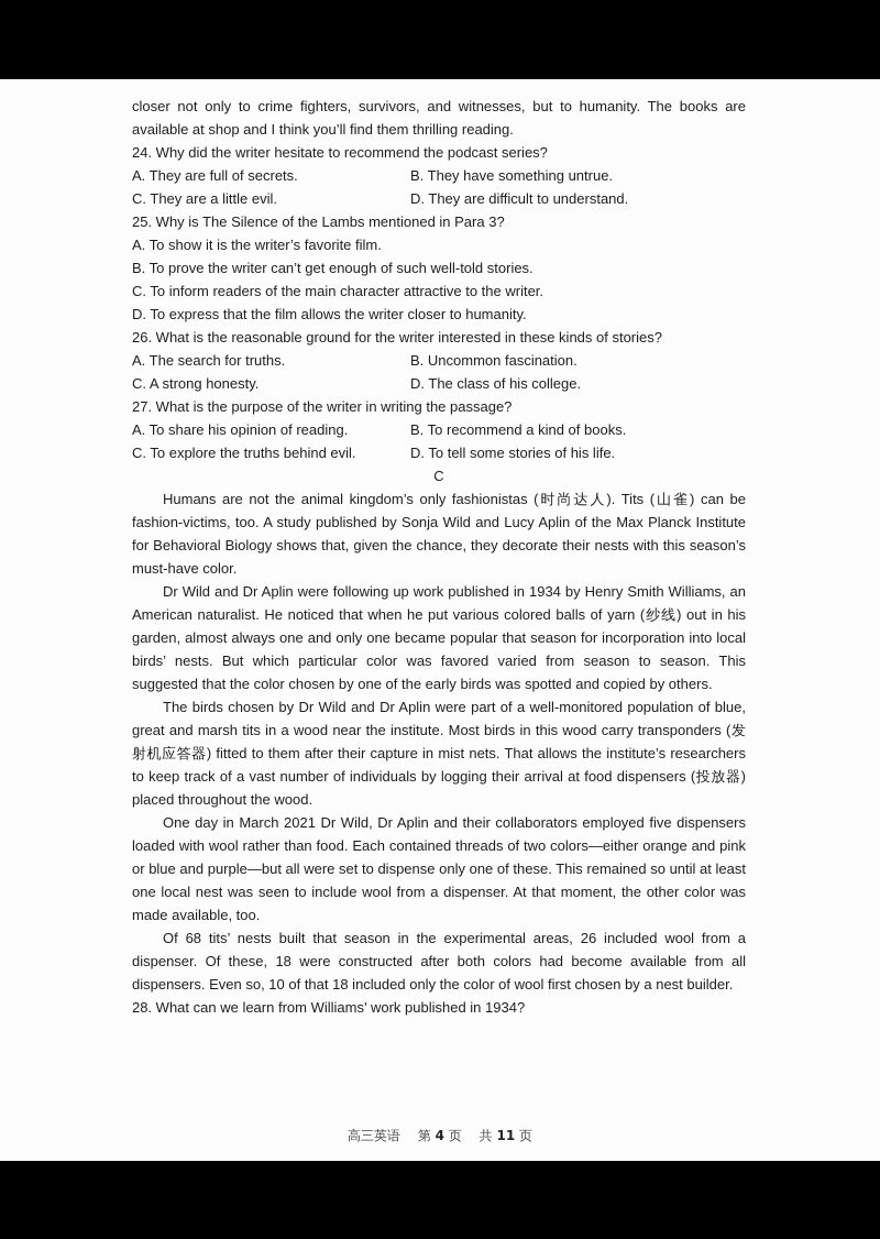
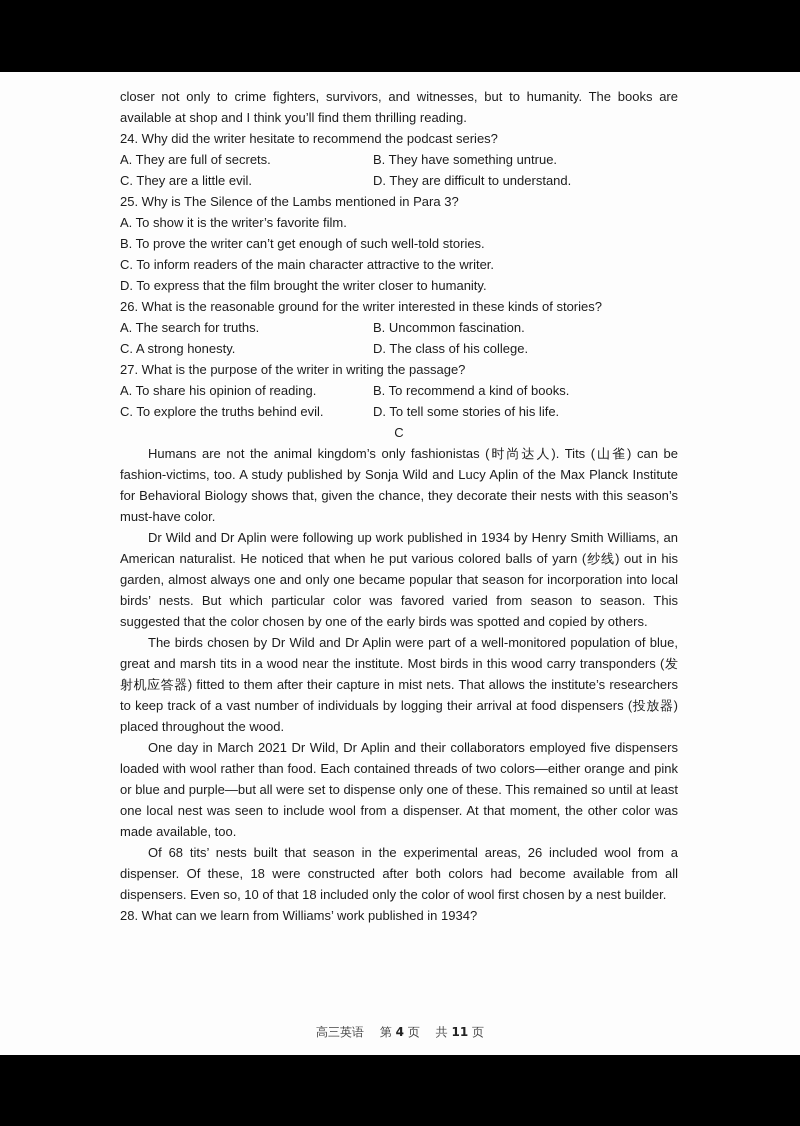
  closer not only to crime fighters, survivors, and witnesses, but to humanity. The books are
  available at shop and I think you’ll find them thrilling reading.
  24. Why did the writer hesitate to recommend the podcast series?
  A. They are full of secrets.
  B. They have something untrue.
  C. They are a little evil.
  D. They are difficult to understand.
  25. Why is The Silence of the Lambs mentioned in Para 3?
  A. To show it is the writer’s favorite film.
  B. To prove the writer can’t get enough of such well-told stories.
  C. To inform readers of the main character attractive to the writer.
- D. To express that the film allows the writer closer to humanity.
+ D. To express that the film brought the writer closer to humanity.
  26. What is the reasonable ground for the writer interested in these kinds of stories?
  A. The search for truths.
  B. Uncommon fascination.
  C. A strong honesty.
  D. The class of his college.
  27. What is the purpose of the writer in writing the passage?
  A. To share his opinion of reading.
  B. To recommend a kind of books.
  C. To explore the truths behind evil.
  D. To tell some stories of his life.
  C
  Humans are not the animal kingdom’s only fashionistas (时尚达人). Tits (山雀) can be fashion-victims, too. A study published by Sonja Wild and Lucy Aplin of the Max Planck Institute for Behavioral Biology shows that, given the chance, they decorate their nests with this season’s must-have color.
  Dr Wild and Dr Aplin were following up work published in 1934 by Henry Smith Williams, an American naturalist. He noticed that when he put various colored balls of yarn (纱线) out in his garden, almost always one and only one became popular that season for incorporation into local birds’ nests. But which particular color was favored varied from season to season. This suggested that the color chosen by one of the early birds was spotted and copied by others.
  The birds chosen by Dr Wild and Dr Aplin were part of a well-monitored population of blue, great and marsh tits in a wood near the institute. Most birds in this wood carry transponders (发射机应答器) fitted to them after their capture in mist nets. That allows the institute’s researchers to keep track of a vast number of individuals by logging their arrival at food dispensers (投放器) placed throughout the wood.
  One day in March 2021 Dr Wild, Dr Aplin and their collaborators employed five dispensers loaded with wool rather than food. Each contained threads of two colors—either orange and pink or blue and purple—but all were set to dispense only one of these. This remained so until at least one local nest was seen to include wool from a dispenser. At that moment, the other color was made available, too.
  Of 68 tits’ nests built that season in the experimental areas, 26 included wool from a dispenser. Of these, 18 were constructed after both colors had become available from all dispensers. Even so, 10 of that 18 included only the color of wool first chosen by a nest builder.
  28. What can we learn from Williams’ work published in 1934?
  高三英语 第 4 页 共 11 页
